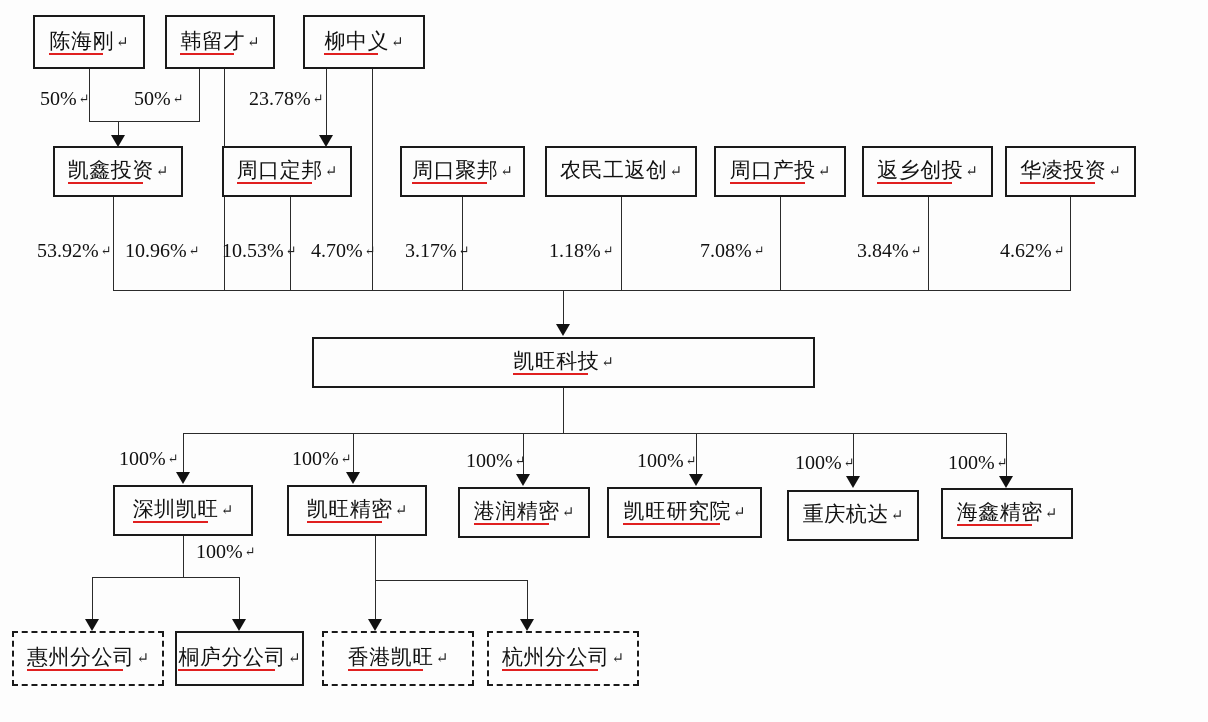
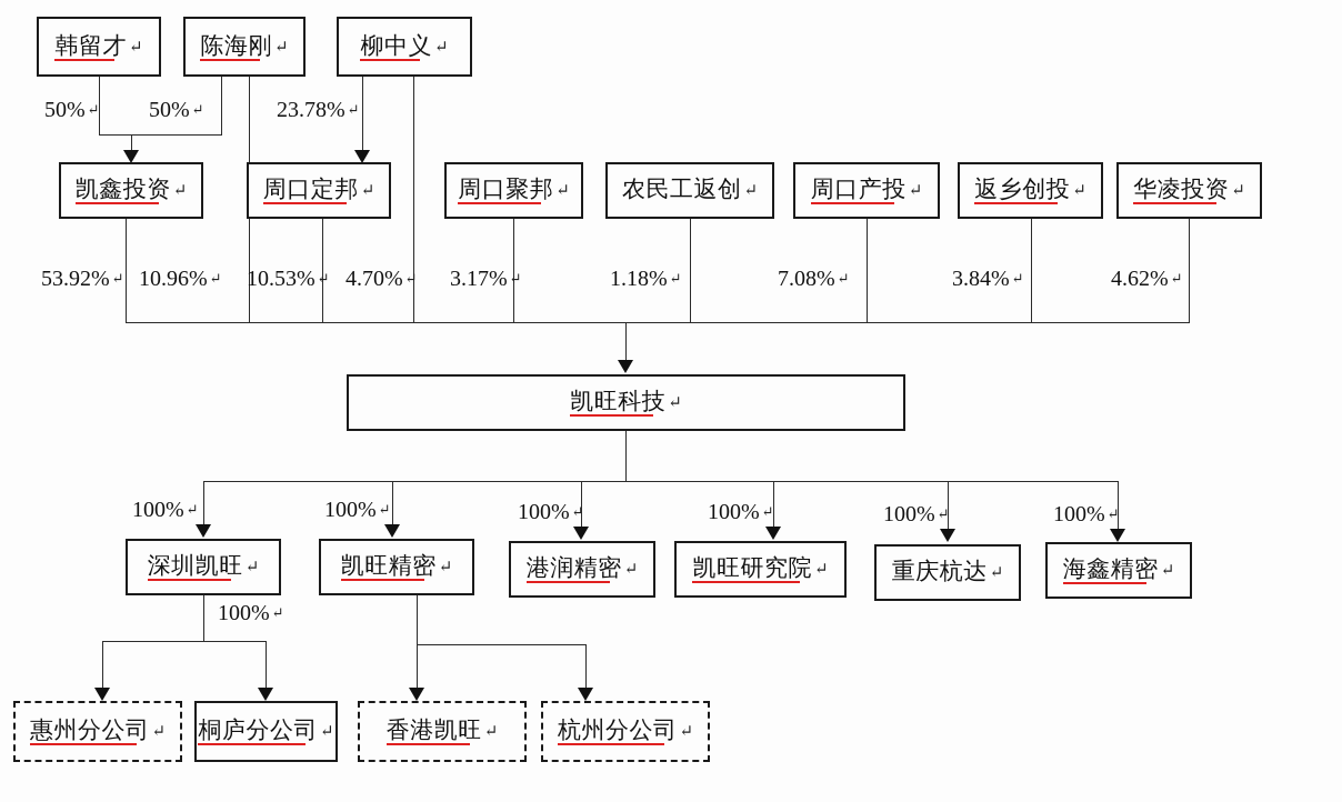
- 陈海刚
+ 韩留才
  ↵
- 韩留才
+ 陈海刚
  ↵
  柳中义
  ↵
  50% ↵
  50% ↵
  23.78% ↵
  凯鑫投资
  ↵
  周口定邦
  ↵
  周口聚邦
  ↵
  农民工返创
  ↵
  周口产投
  ↵
  返乡创投
  ↵
  华凌投资
  ↵
  53.92% ↵
  10.96% ↵
  10.53% ↵
  4.70% ↵
  3.17% ↵
  1.18% ↵
  7.08% ↵
  3.84% ↵
  4.62% ↵
  凯旺科技
  ↵
  100% ↵
  100% ↵
  100% ↵
  100% ↵
  100% ↵
  100% ↵
  深圳凯旺
  ↵
  凯旺精密
  ↵
  港润精密
  ↵
  凯旺研究院
  ↵
  重庆杭达
  ↵
  海鑫精密
  ↵
  100% ↵
  惠州分公司
  ↵
  桐庐分公司
  ↵
  香港凯旺
  ↵
  杭州分公司
  ↵
